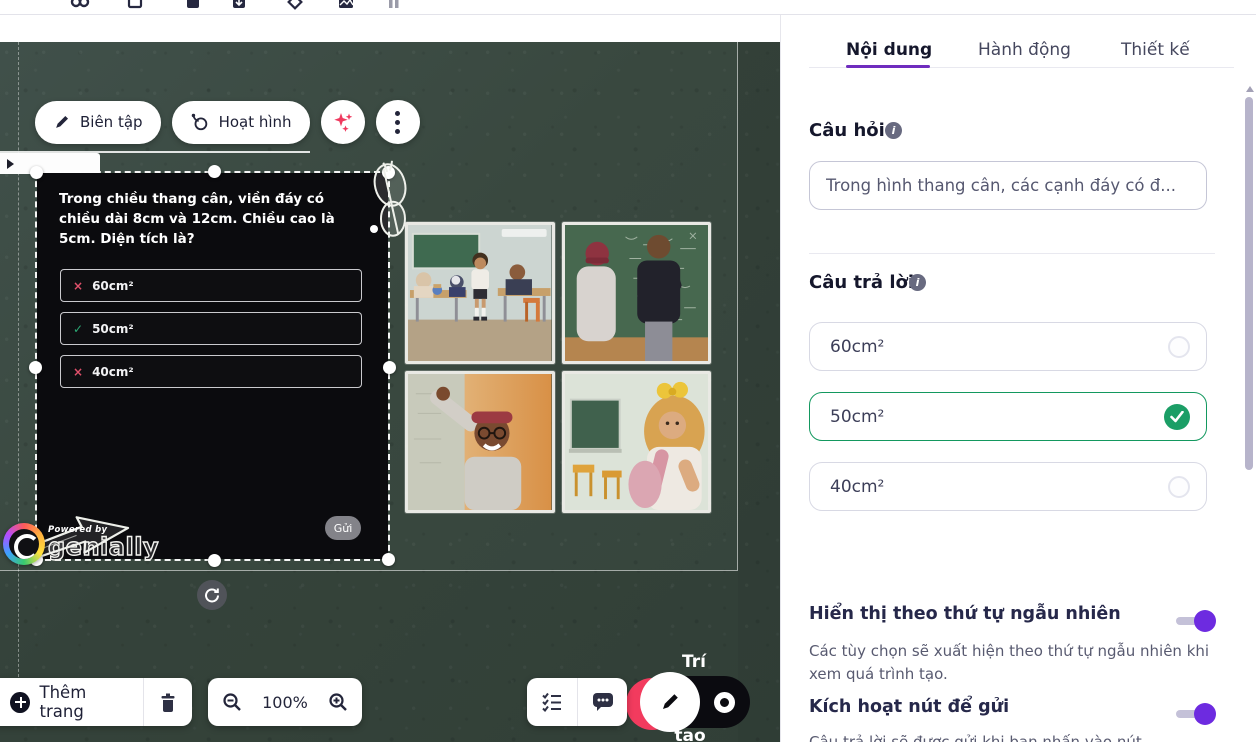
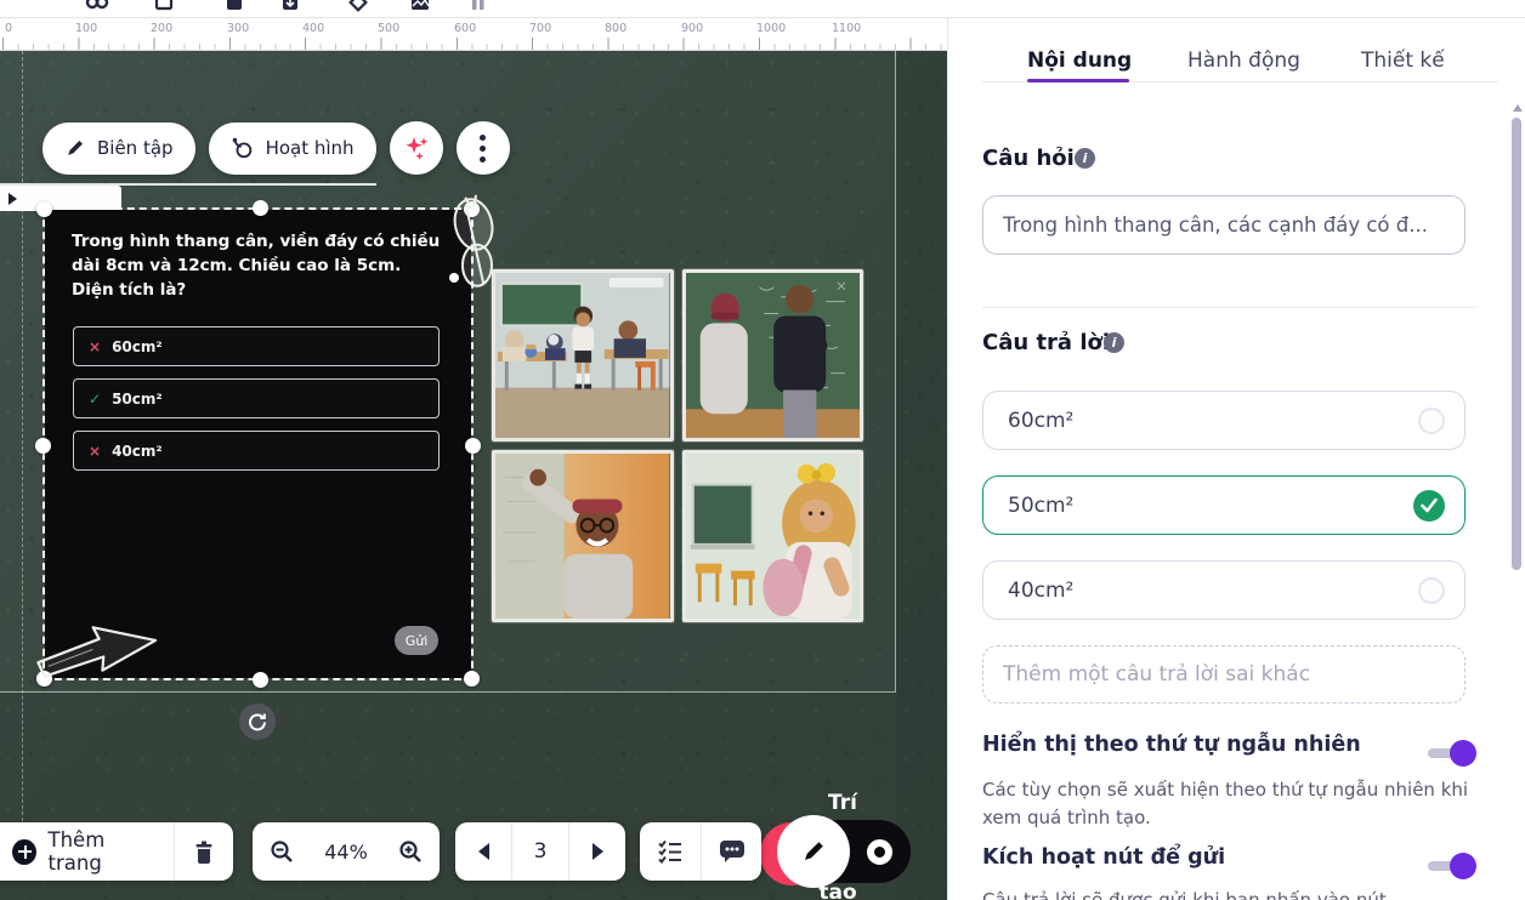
+ 0
+ 100
+ 200
+ 300
+ 400
+ 500
+ 600
+ 700
+ 800
+ 900
+ 1000
+ 1100
  Biên tập
  Hoạt hình
- Trong chiều thang cân, viền đáy có chiều dài 8cm và 12cm. Chiều cao là 5cm. Diện tích là?
+ Trong hình thang cân, viền đáy có chiều dài 8cm và 12cm. Chiều cao là 5cm. Diện tích là?
  ×
  60cm²
  ✓
  50cm²
  ×
  40cm²
  Gửi
- Powered by
- genially
  Thêm trang
- 100%
+ 44%
+ 3
  Trí
  tạo
  Nội dung
  Hành động
  Thiết kế
  Câu hỏi
  i
  Trong hình thang cân, các cạnh đáy có đ...
  Câu trả lờ
  i
  60cm²
  50cm²
  40cm²
+ Thêm một câu trả lời sai khác
  Hiển thị theo thứ tự ngẫu nhiên
  Các tùy chọn sẽ xuất hiện theo thứ tự ngẫu nhiên khi xem quá trình tạo.
  Kích hoạt nút để gửi
